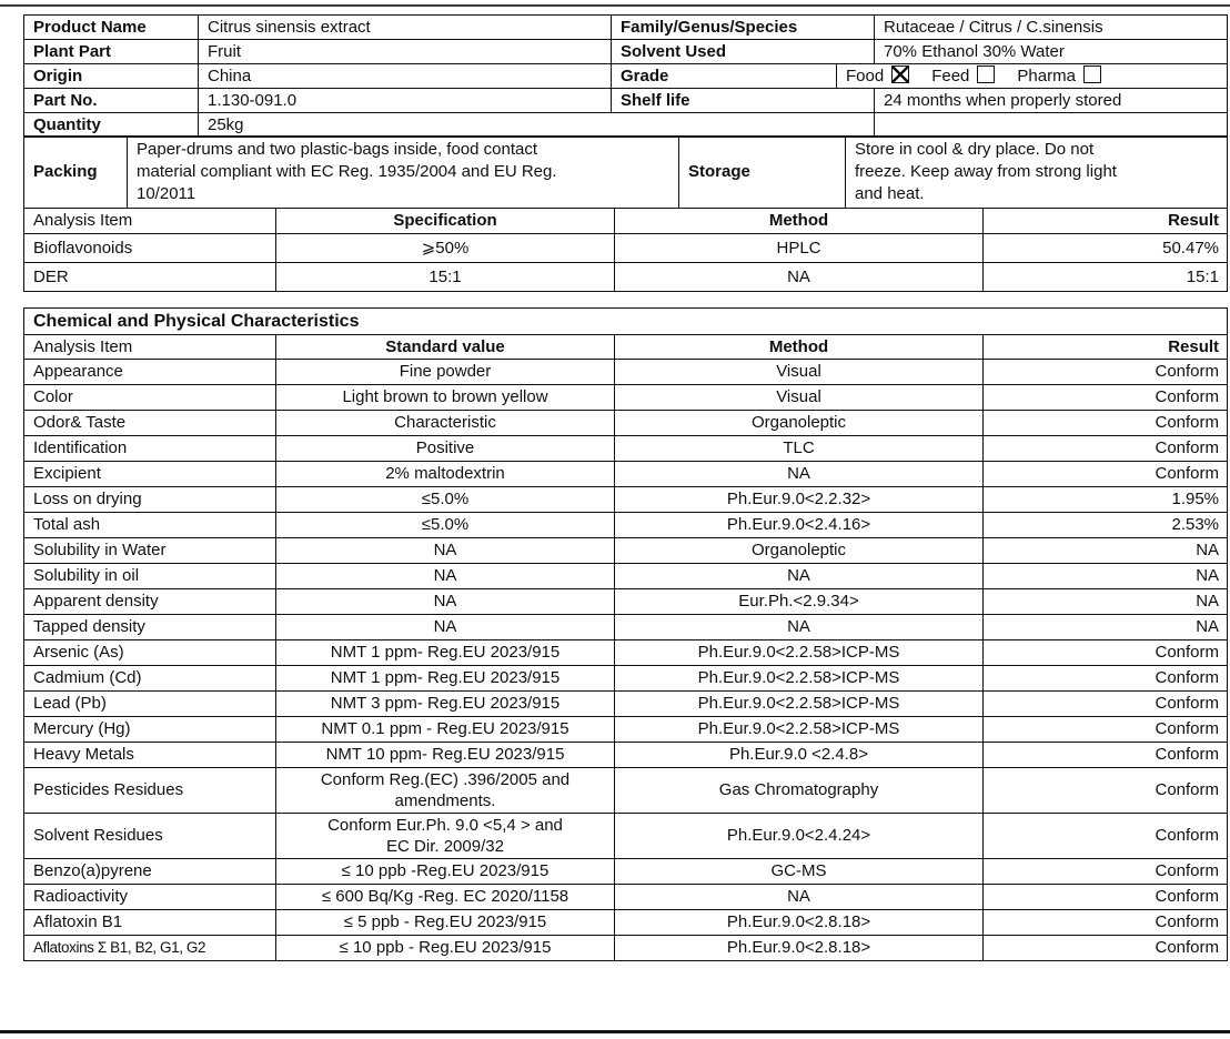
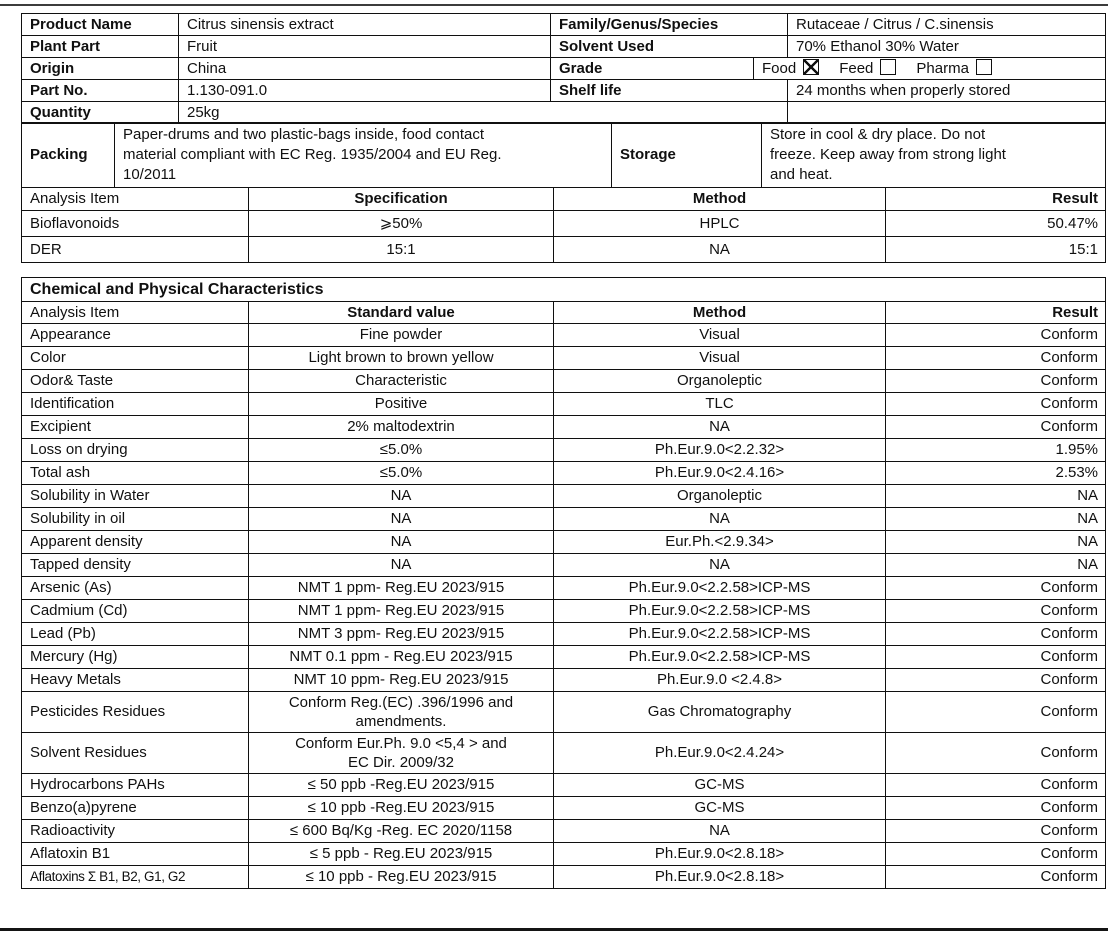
  Product Name	Citrus sinensis extract	Family/Genus/Species	Rutaceae / Citrus / C.sinensis
  Plant Part	Fruit	Solvent Used	70% Ethanol 30% Water
  Origin	China	Grade	Food Feed Pharma
  Part No.	1.130-091.0	Shelf life	24 months when properly stored
  Quantity	25kg
  Packing	Paper-drums and two plastic-bags inside, food contact material compliant with EC Reg. 1935/2004 and EU Reg. 10/2011	Storage	Store in cool & dry place. Do not freeze. Keep away from strong light and heat.
  Analysis Item	Specification	Method	Result
  Bioflavonoids	⩾50%	HPLC	50.47%
  DER	15:1	NA	15:1
  Chemical and Physical Characteristics
  Analysis Item	Standard value	Method	Result
  Appearance	Fine powder	Visual	Conform
  Color	Light brown to brown yellow	Visual	Conform
  Odor& Taste	Characteristic	Organoleptic	Conform
  Identification	Positive	TLC	Conform
  Excipient	2% maltodextrin	NA	Conform
  Loss on drying	≤5.0%	Ph.Eur.9.0<2.2.32>	1.95%
  Total ash	≤5.0%	Ph.Eur.9.0<2.4.16>	2.53%
  Solubility in Water	NA	Organoleptic	NA
  Solubility in oil	NA	NA	NA
  Apparent density	NA	Eur.Ph.<2.9.34>	NA
  Tapped density	NA	NA	NA
  Arsenic (As)	NMT 1 ppm- Reg.EU 2023/915	Ph.Eur.9.0<2.2.58>ICP-MS	Conform
  Cadmium (Cd)	NMT 1 ppm- Reg.EU 2023/915	Ph.Eur.9.0<2.2.58>ICP-MS	Conform
  Lead (Pb)	NMT 3 ppm- Reg.EU 2023/915	Ph.Eur.9.0<2.2.58>ICP-MS	Conform
  Mercury (Hg)	NMT 0.1 ppm - Reg.EU 2023/915	Ph.Eur.9.0<2.2.58>ICP-MS	Conform
  Heavy Metals	NMT 10 ppm- Reg.EU 2023/915	Ph.Eur.9.0 <2.4.8>	Conform
- Pesticides Residues	Conform Reg.(EC) .396/2005 and amendments.	Gas Chromatography	Conform
+ Pesticides Residues	Conform Reg.(EC) .396/1996 and amendments.	Gas Chromatography	Conform
  Solvent Residues	Conform Eur.Ph. 9.0 <5,4 > and EC Dir. 2009/32	Ph.Eur.9.0<2.4.24>	Conform
+ Hydrocarbons PAHs	≤ 50 ppb -Reg.EU 2023/915	GC-MS	Conform
  Benzo(a)pyrene	≤ 10 ppb -Reg.EU 2023/915	GC-MS	Conform
  Radioactivity	≤ 600 Bq/Kg -Reg. EC 2020/1158	NA	Conform
  Aflatoxin B1	≤ 5 ppb - Reg.EU 2023/915	Ph.Eur.9.0<2.8.18>	Conform
  Aflatoxins Σ B1, B2, G1, G2	≤ 10 ppb - Reg.EU 2023/915	Ph.Eur.9.0<2.8.18>	Conform
